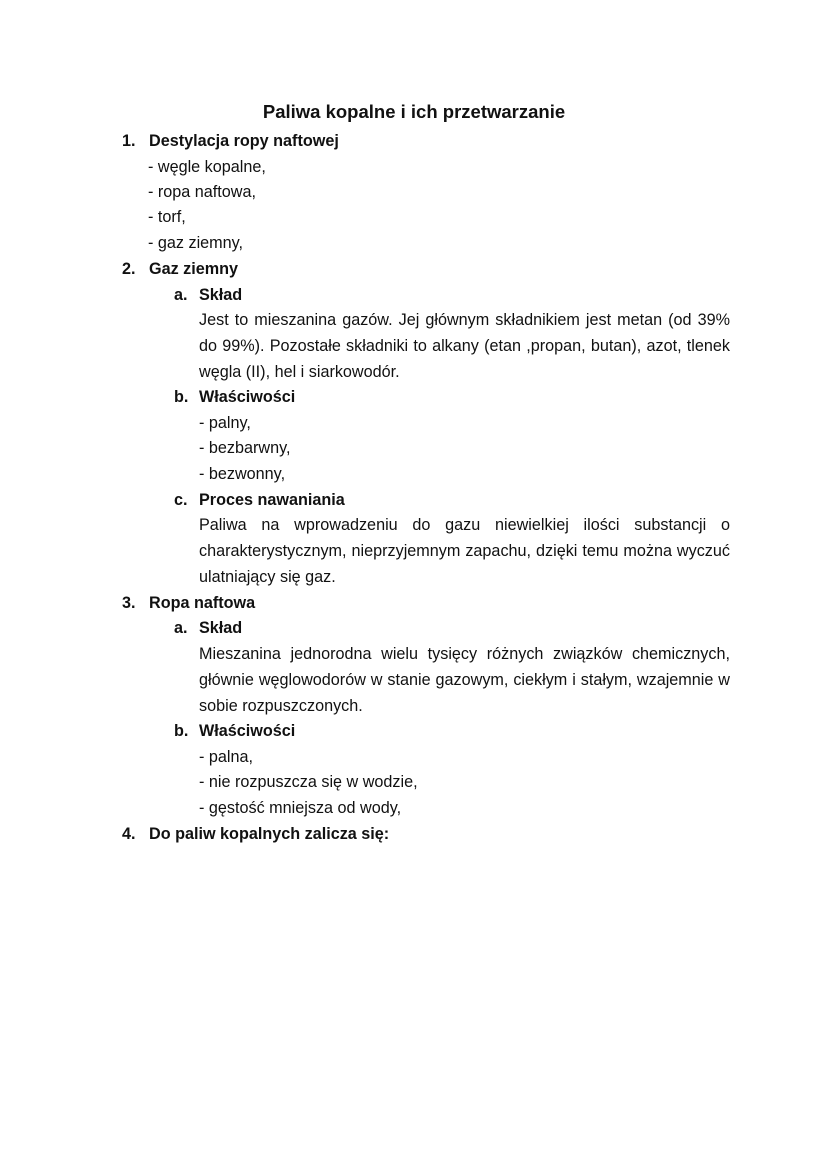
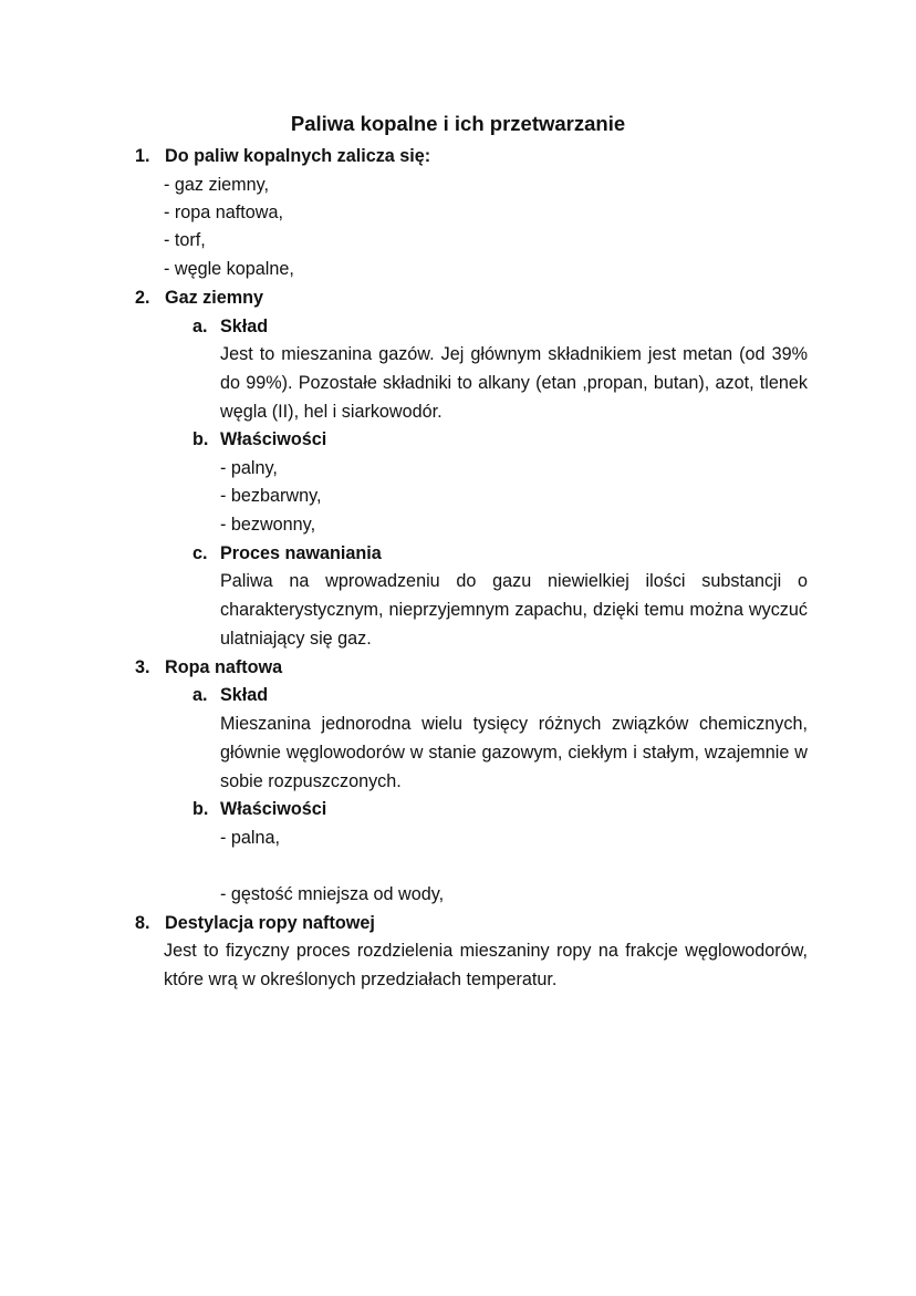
  Paliwa kopalne i ich przetwarzanie
  1.
- Destylacja ropy naftowej
+ Do paliw kopalnych zalicza się:
- - węgle kopalne,
+ - gaz ziemny,
  - ropa naftowa,
  - torf,
- - gaz ziemny,
+ - węgle kopalne,
  2.
  Gaz ziemny
  a.
  Skład
  Jest to mieszanina gazów. Jej głównym składnikiem jest metan (od 39% do 99%). Pozostałe składniki to alkany (etan ,propan, butan), azot, tlenek węgla (II), hel i siarkowodór.
  b.
  Właściwości
  - palny,
  - bezbarwny,
  - bezwonny,
  c.
  Proces nawaniania
  Paliwa na wprowadzeniu do gazu niewielkiej ilości substancji o charakterystycznym, nieprzyjemnym zapachu, dzięki temu można wyczuć ulatniający się gaz.
  3.
  Ropa naftowa
  a.
  Skład
  Mieszanina jednorodna wielu tysięcy różnych związków chemicznych, głównie węglowodorów w stanie gazowym, ciekłym i stałym, wzajemnie w sobie rozpuszczonych.
  b.
  Właściwości
  - palna,
- - nie rozpuszcza się w wodzie,
  - gęstość mniejsza od wody,
- 4.
+ 8.
- Do paliw kopalnych zalicza się:
+ Destylacja ropy naftowej
+ Jest to fizyczny proces rozdzielenia mieszaniny ropy na frakcje węglowodorów, które wrą w określonych przedziałach temperatur.
